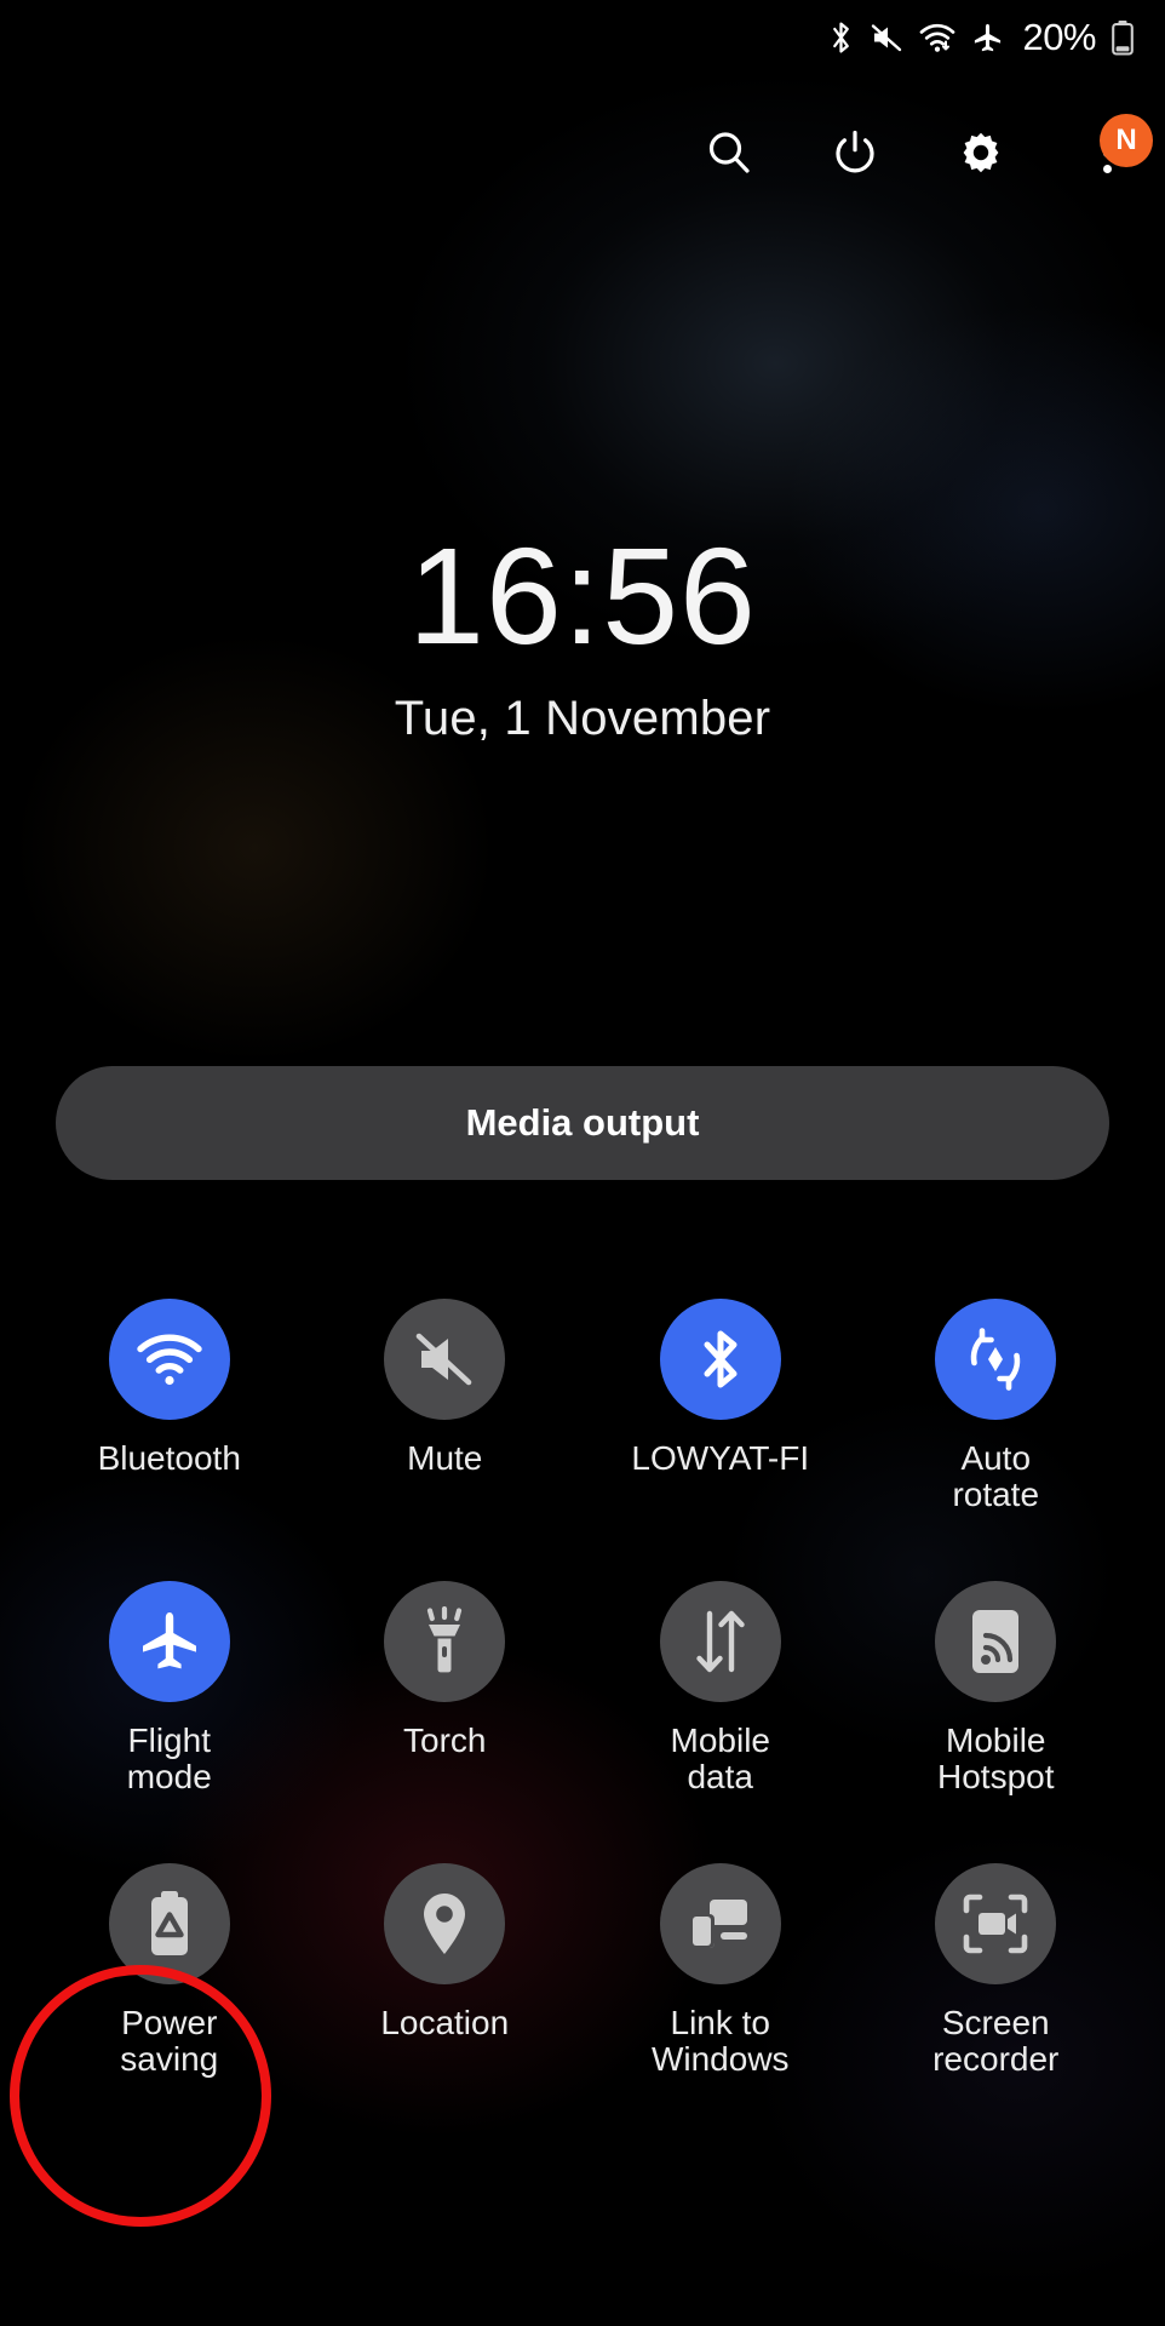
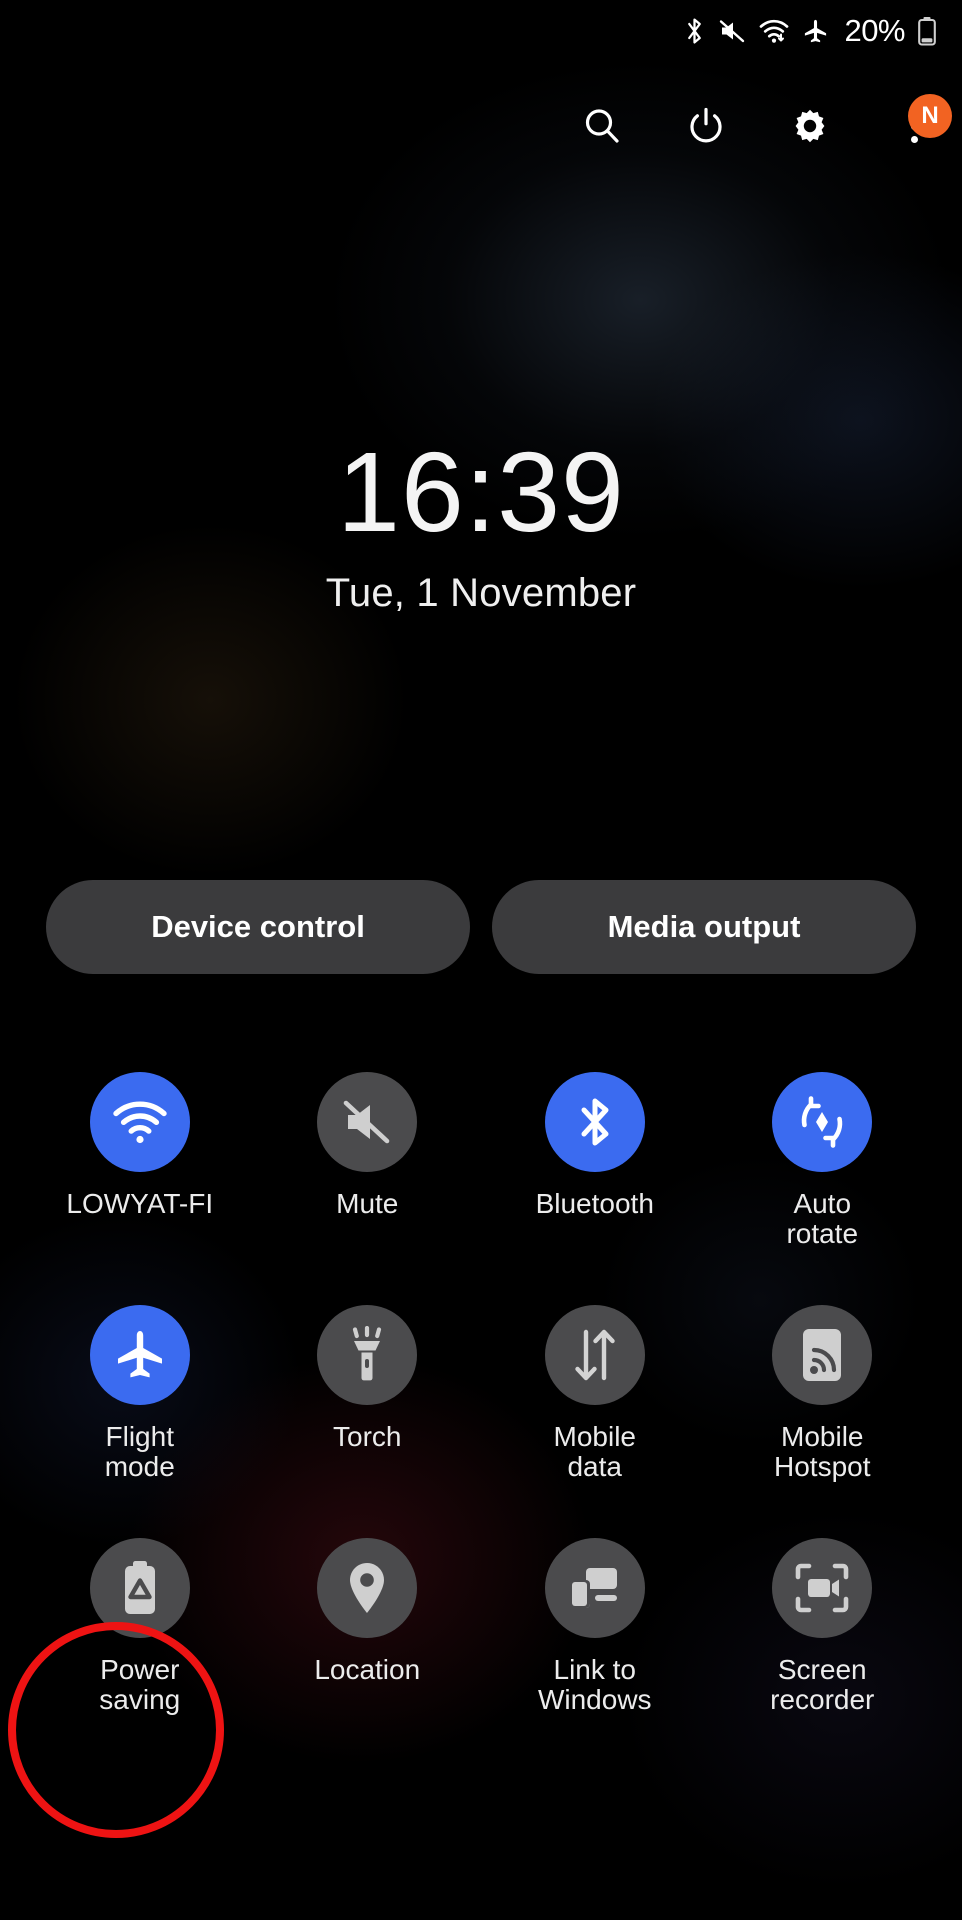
  20%
  N
- 16:56
+ 16:39
  Tue, 1 November
+ Device control
  Media output
- Bluetooth
+ LOWYAT-FI
  Mute
- LOWYAT-FI
+ Bluetooth
  Auto
  rotate
  Flight
  mode
  Torch
  Mobile
  data
  Mobile
  Hotspot
  Power
  saving
  Location
  Link to
  Windows
  Screen
  recorder
